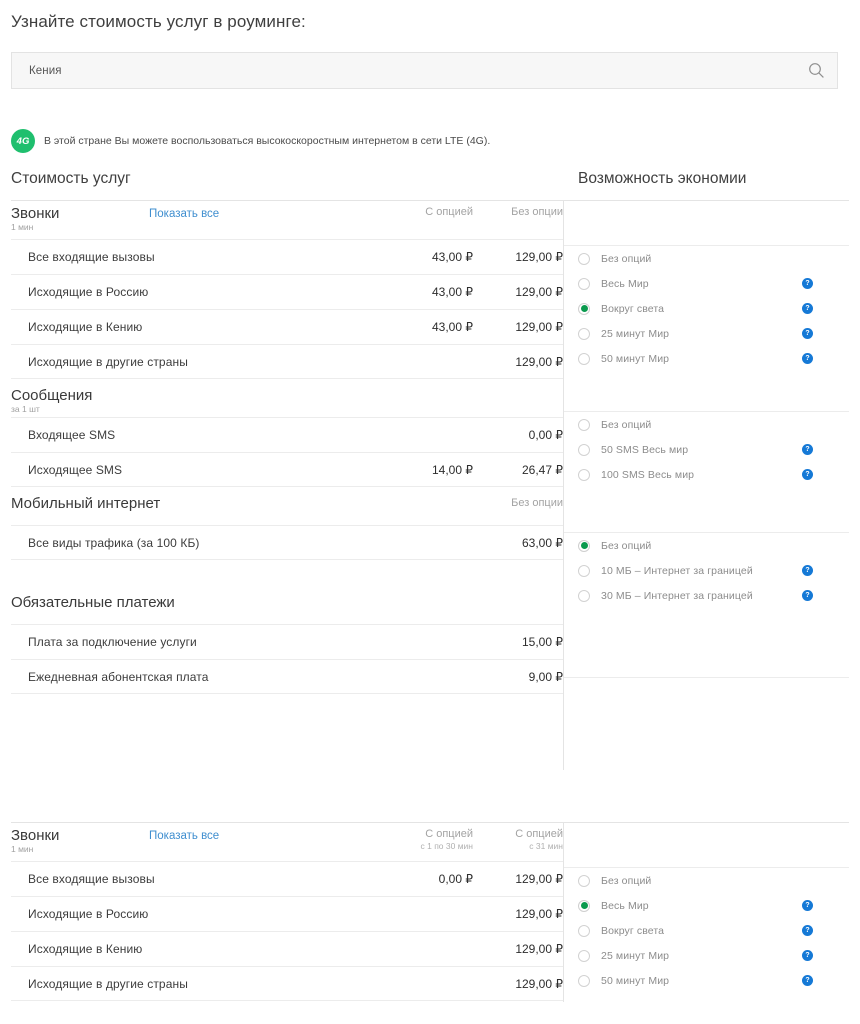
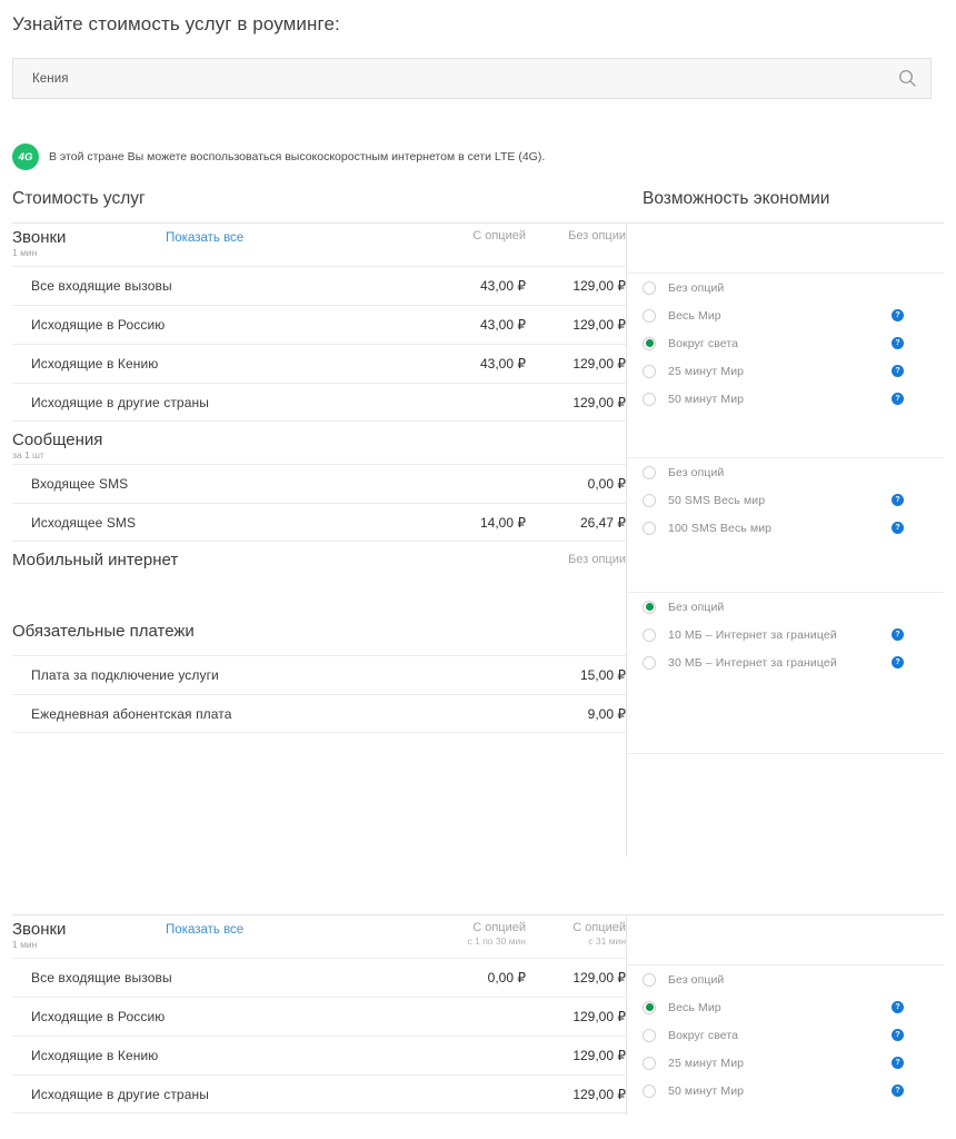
  Узнайте стоимость услуг в роуминге:
  Кения
  4G
  В этой стране Вы можете воспользоваться высокоскоростным интернетом в сети LTE (4G).
  Стоимость услуг
  Возможность экономии
  Звонки
  1 мин
  Показать все
  С опцией
  Без опции
  Все входящие вызовы
  43,00 ₽
  129,00 ₽
  Исходящие в Россию
  43,00 ₽
  129,00 ₽
  Исходящие в Кению
  43,00 ₽
  129,00 ₽
  Исходящие в другие страны
  129,00 ₽
  Сообщения
  за 1 шт
  Входящее SMS
  0,00 ₽
  Исходящее SMS
  14,00 ₽
  26,47 ₽
  Мобильный интернет
  Без опции
- Все виды трафика (за 100 КБ)
- 63,00 ₽
  Обязательные платежи
  Плата за подключение услуги
  15,00 ₽
  Ежедневная абонентская плата
  9,00 ₽
  Без опций
  Весь Мир
  Вокруг света
  25 минут Мир
  50 минут Мир
  Без опций
  50 SMS Весь мир
  100 SMS Весь мир
  Без опций
  10 МБ – Интернет за границей
  30 МБ – Интернет за границей
  Звонки
  1 мин
  Показать все
  С опцией
  с 1 по 30 мин
  С опцией
  с 31 мин
  Все входящие вызовы
  0,00 ₽
  129,00 ₽
  Исходящие в Россию
  129,00 ₽
  Исходящие в Кению
  129,00 ₽
  Исходящие в другие страны
  129,00 ₽
  Без опций
  Весь Мир
  Вокруг света
  25 минут Мир
  50 минут Мир
